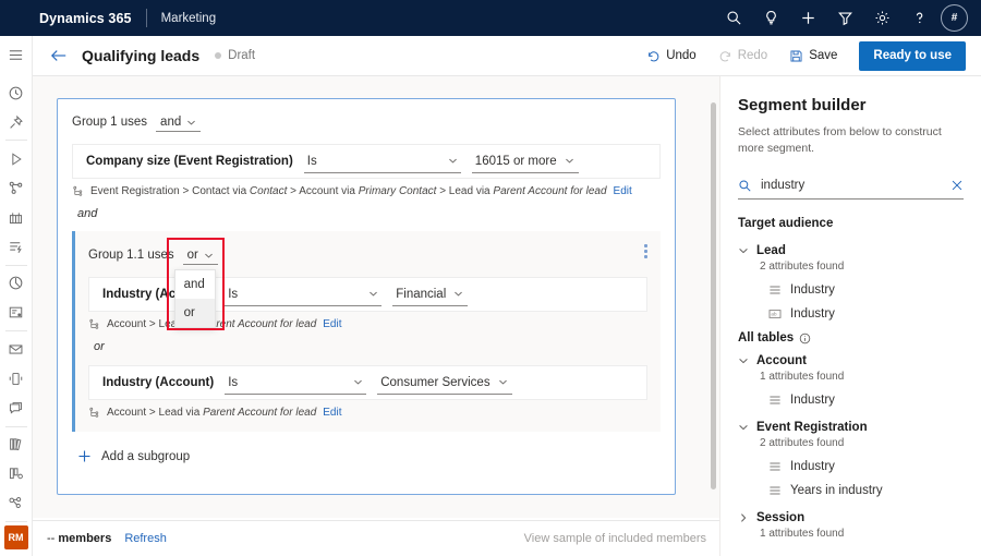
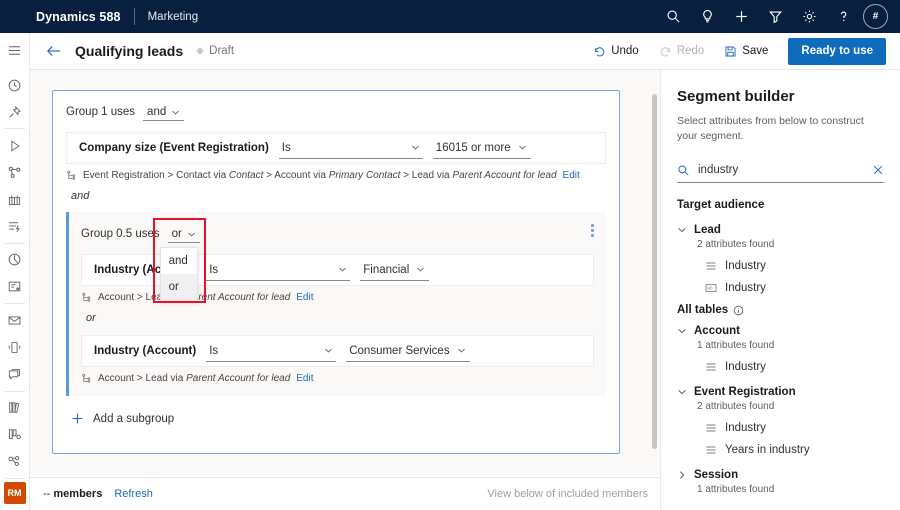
- Dynamics 365
+ Dynamics 588
  Marketing
  #
  RM
  Qualifying leads
  Draft
  Undo
  Redo
  Save
  Ready to use
  Group 1 uses
  and
  Company size (Event Registration)
  Is
  16015 or more
  Event Registration > Contact via Contact > Account via Primary Contact > Lead via Parent Account for lead
  Edit
  and
- Group 1.1 uses
+ Group 0.5 uses
  or
  and
  or
  Is
  Financial
  Account > Le rent Account for lead
  Edit
  or
  Industry (Account)
  Is
  Consumer Services
  Account > Lead via Parent Account for lead
  Edit
  Add a subgroup
  -- members
  Refresh
- View sample of included members
+ View below of included members
  Segment builder
- Select attributes from below to construct more segment.
+ Select attributes from below to construct your segment.
  industry
  Target audience
  Lead
  2 attributes found
  Industry
  Industry
  All tables
  Account
  1 attributes found
  Industry
  Event Registration
  2 attributes found
  Industry
  Years in industry
  Session
  1 attributes found
